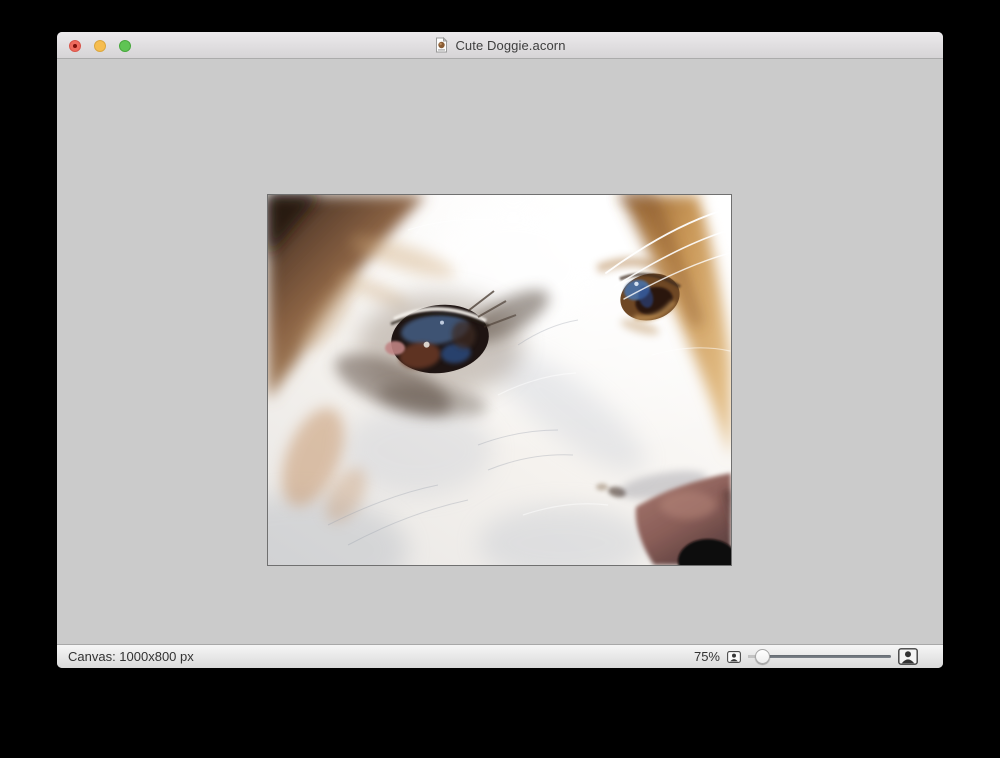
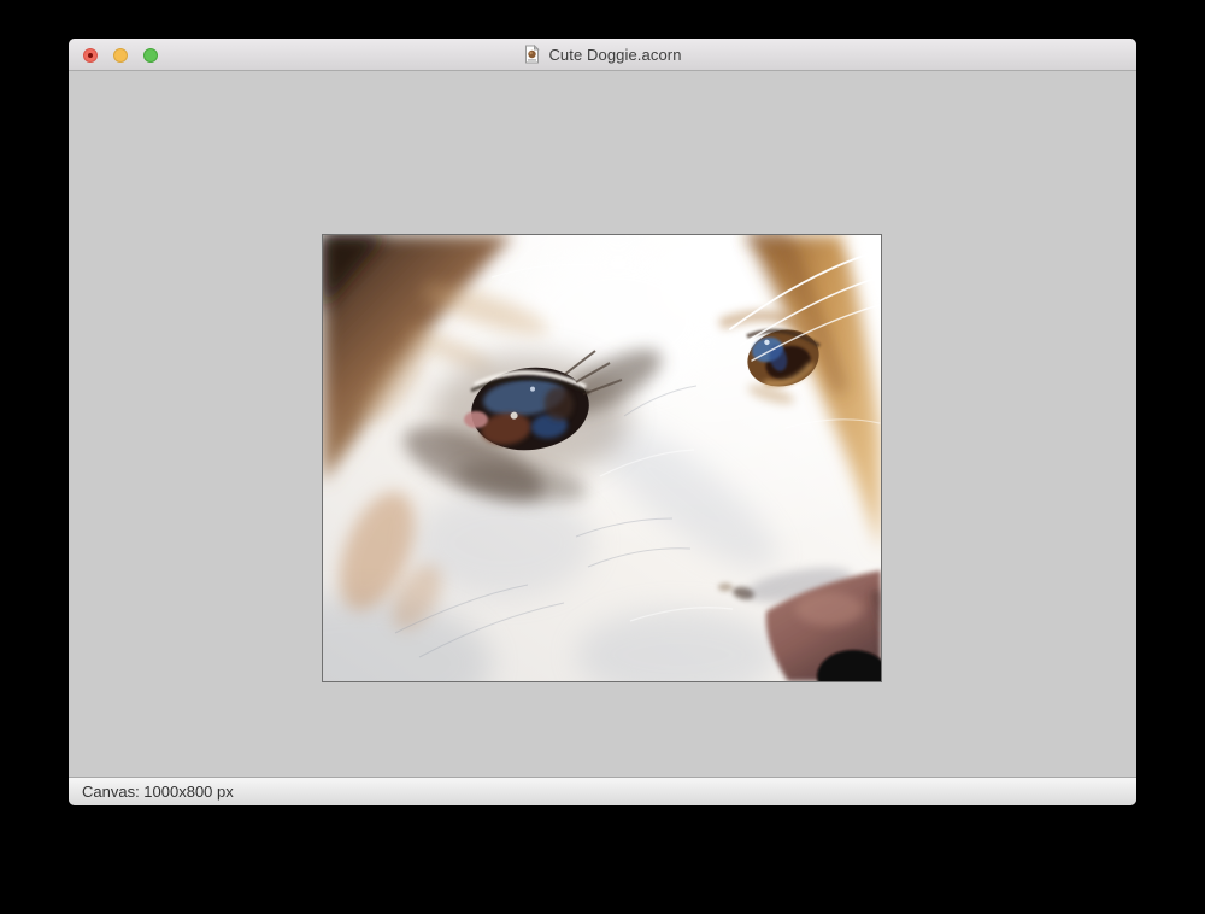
  Cute Doggie.acorn
  Canvas: 1000x800 px
- 75%
